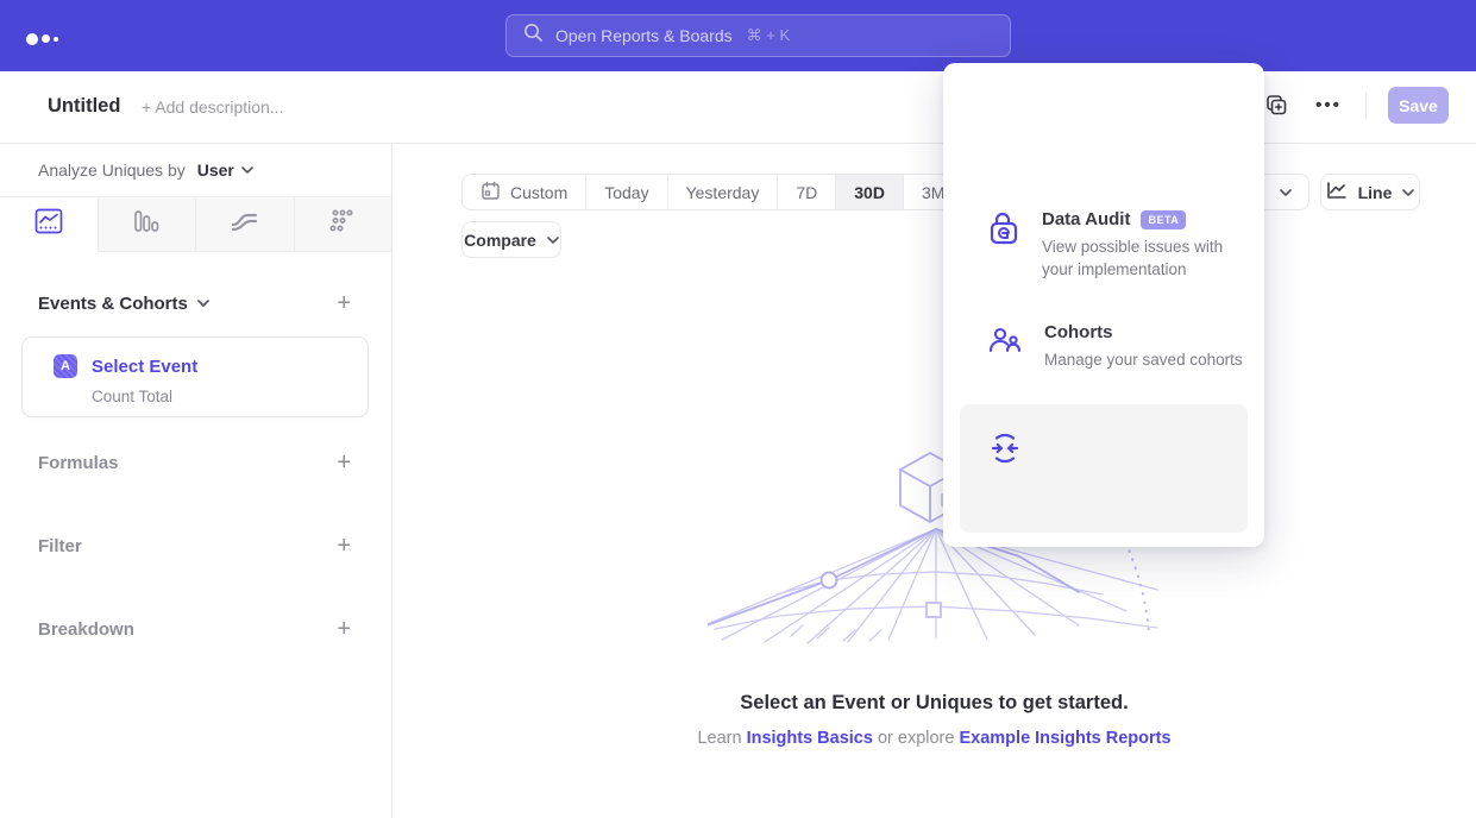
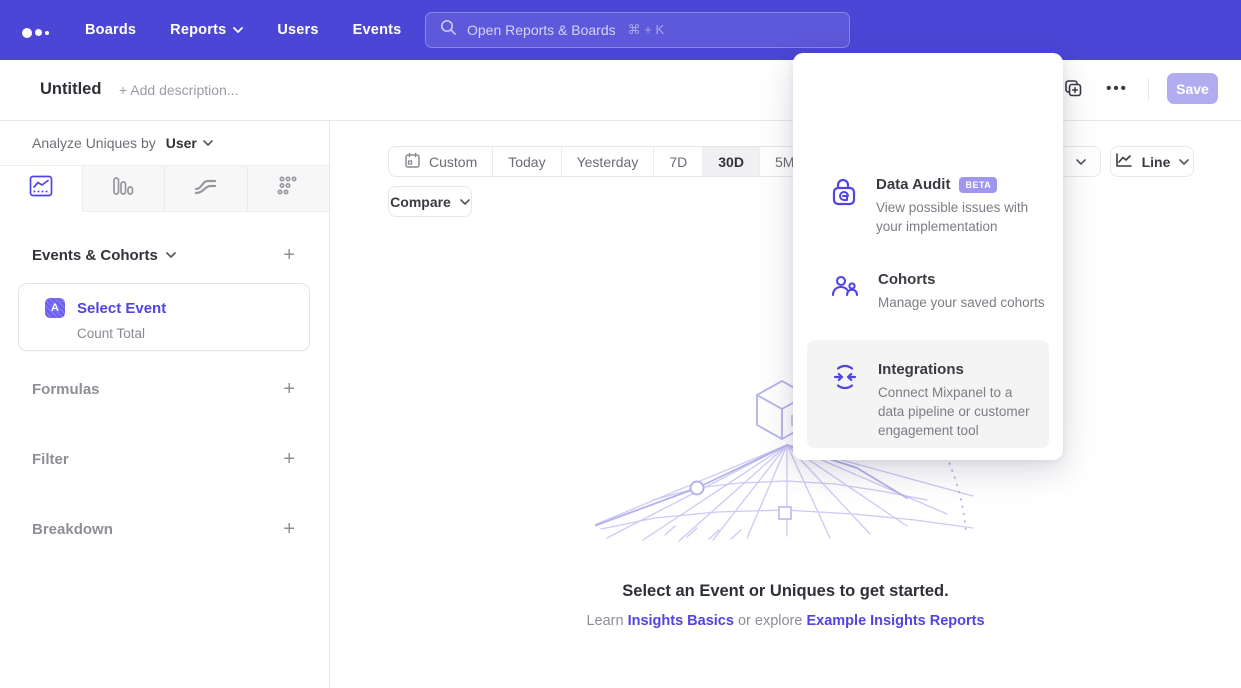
+ Boards
+ Reports
+ Users
+ Events
  Open Reports & Boards
  ⌘ + K
  Untitled
  + Add description...
  •••
  Save
  Analyze Uniques by
  User
  Events & Cohorts
  +
  A
  Select Event
  Count Total
  Formulas
  +
  Filter
  +
  Breakdown
  +
  Custom
  Today
  Yesterday
  7D
  30D
- 3M
+ 5M
  Compare
  Line
  Select an Event or Uniques to get started.
  Learn Insights Basics or explore Example Insights Reports
  Data Audit
  BETA
  View possible issues with your implementation
  Cohorts
  Manage your saved cohorts
+ Integrations
+ Connect Mixpanel to a data pipeline or customer engagement tool
